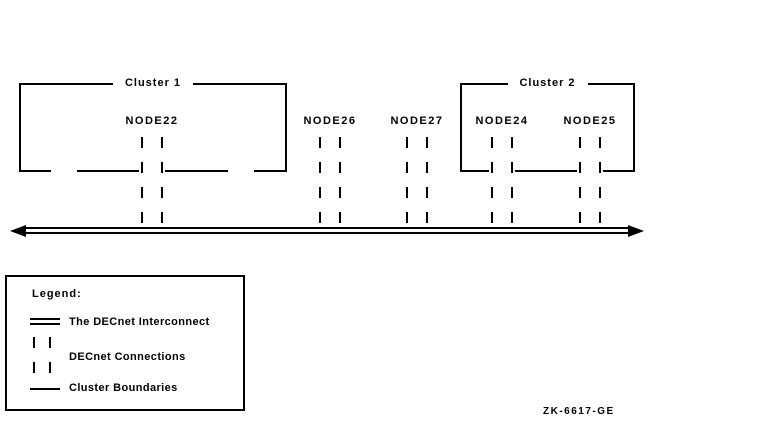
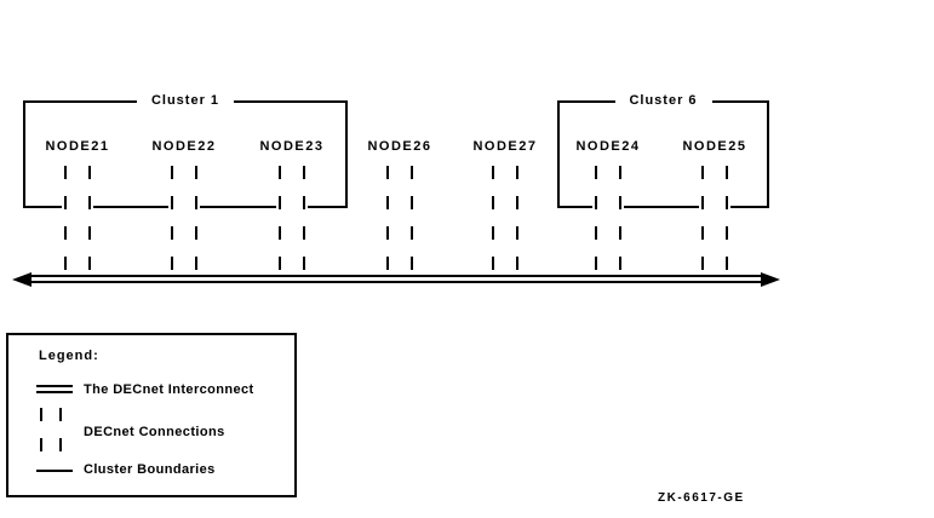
  Cluster 1
- Cluster 2
+ Cluster 6
+ NODE21
  NODE22
+ NODE23
  NODE26
  NODE27
  NODE24
  NODE25
  Legend:
  The DECnet Interconnect
  DECnet Connections
  Cluster Boundaries
  ZK-6617-GE
